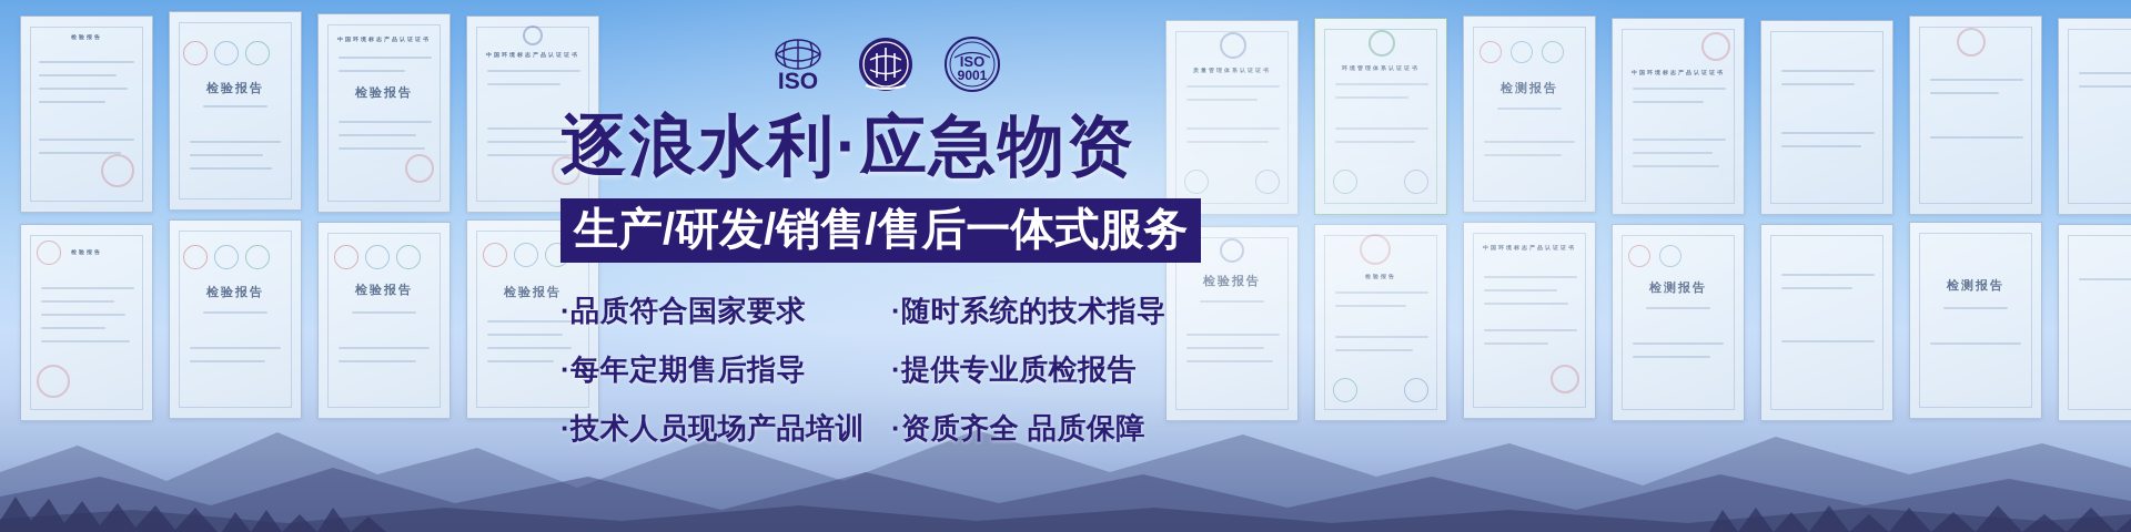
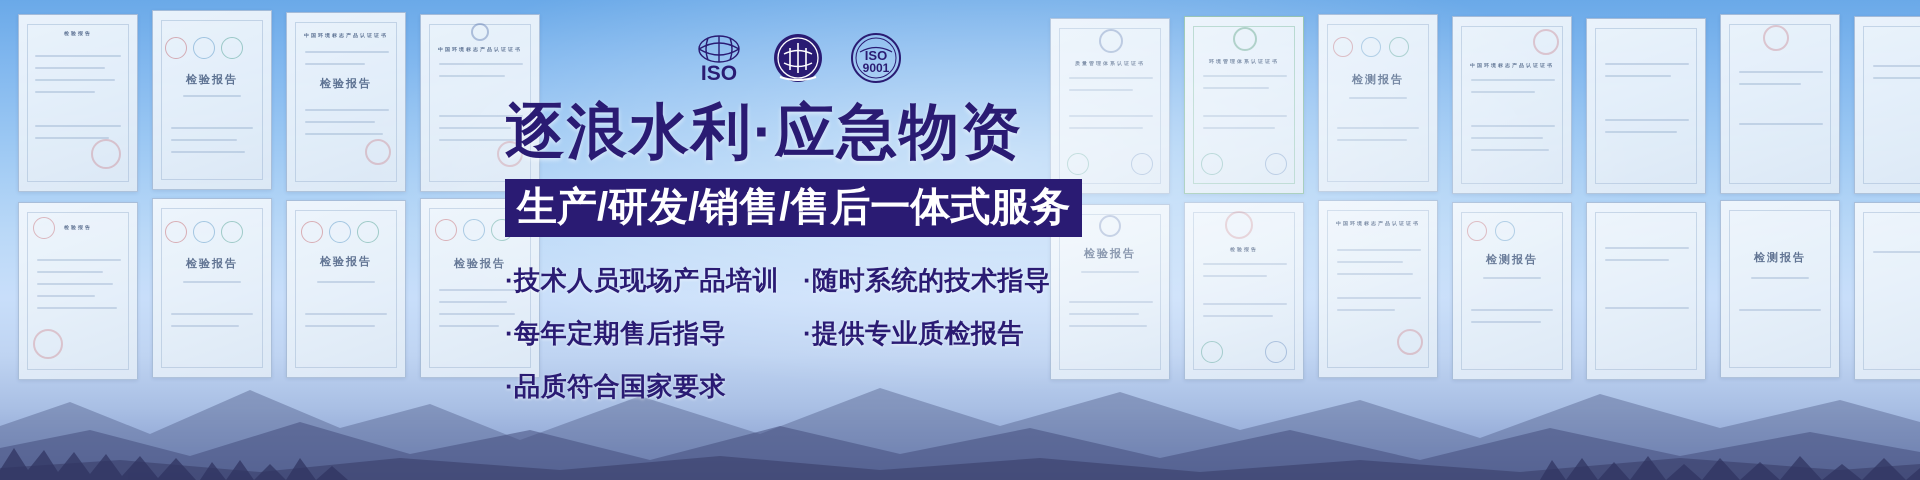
  ISO
  ISO
  9001
  逐浪水利·应急物资
  生产/研发/销售/售后一体式服务
- ·品质符合国家要求
+ ·技术人员现场产品培训
  ·随时系统的技术指导
  ·每年定期售后指导
  ·提供专业质检报告
- ·技术人员现场产品培训
+ ·品质符合国家要求
- ·资质齐全 品质保障
